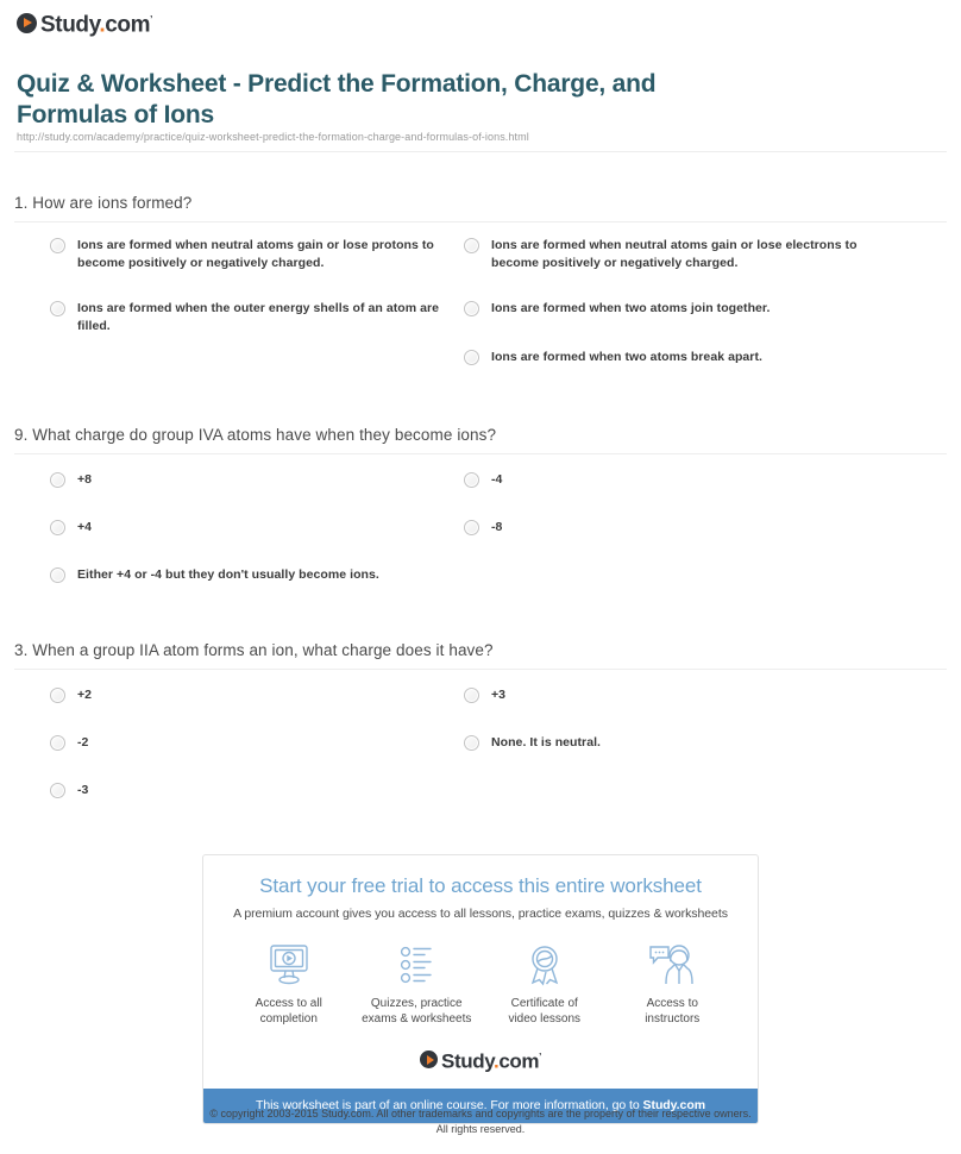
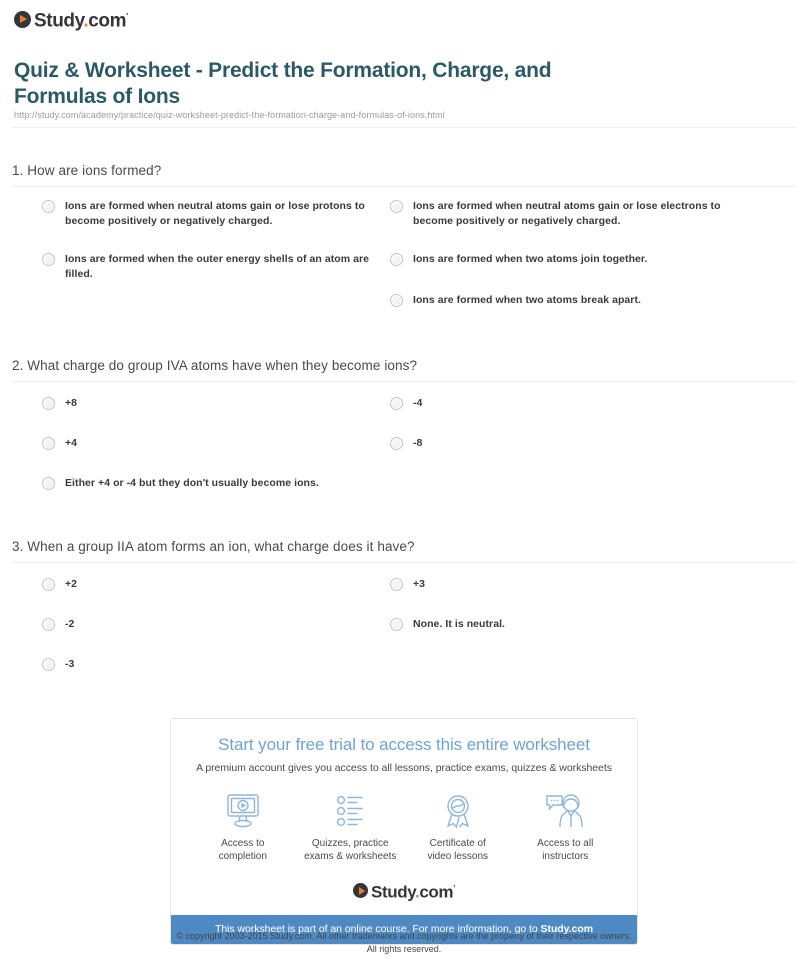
  Study.com’
  Quiz & Worksheet - Predict the Formation, Charge, and Formulas of Ions
  http://study.com/academy/practice/quiz-worksheet-predict-the-formation-charge-and-formulas-of-ions.html
  1. How are ions formed?
  Ions are formed when neutral atoms gain or lose protons to become positively or negatively charged.
  Ions are formed when the outer energy shells of an atom are filled.
  Ions are formed when neutral atoms gain or lose electrons to become positively or negatively charged.
  Ions are formed when two atoms join together.
  Ions are formed when two atoms break apart.
- 9. What charge do group IVA atoms have when they become ions?
+ 2. What charge do group IVA atoms have when they become ions?
  +8
  +4
  Either +4 or -4 but they don't usually become ions.
  -4
  -8
  3. When a group IIA atom forms an ion, what charge does it have?
  +2
  -2
  -3
  +3
  None. It is neutral.
  Start your free trial to access this entire worksheet
  A premium account gives you access to all lessons, practice exams, quizzes & worksheets
- Access to all
+ Access to
  completion
  Quizzes, practice
  exams & worksheets
  Certificate of
  video lessons
- Access to
+ Access to all
  instructors
  Study.com’
  This worksheet is part of an online course. For more information, go to Study.com
  © copyright 2003-2015 Study.com. All other trademarks and copyrights are the property of their respective owners.
  All rights reserved.
